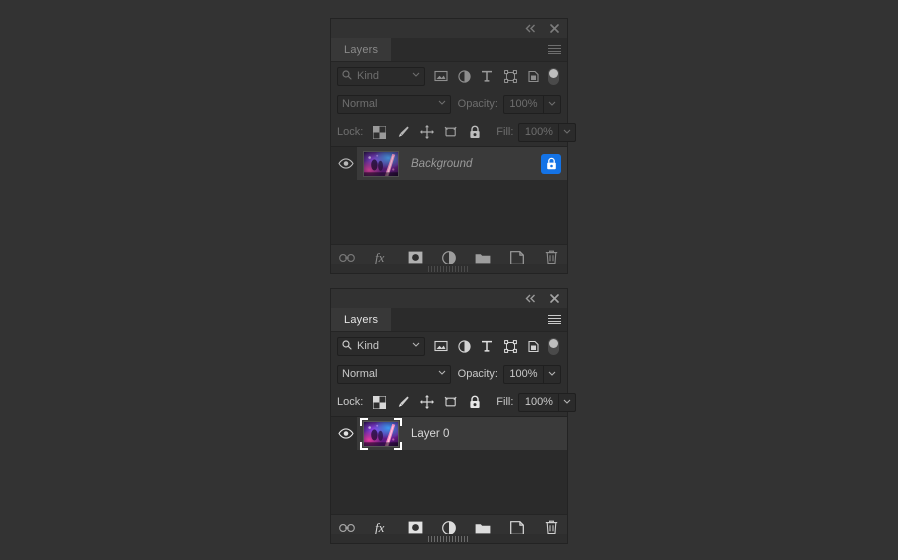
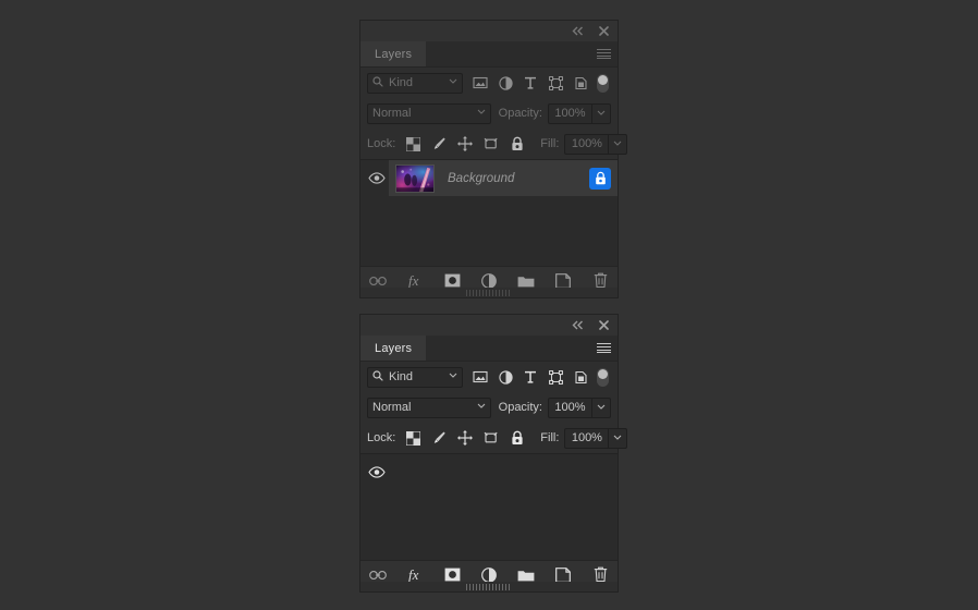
  Layers
  Kind
  Normal
  Opacity:
  100%
  Lock:
  Fill:
  100%
  Background
  fx
  Layers
  Kind
  Normal
  Opacity:
  100%
  Lock:
  Fill:
  100%
- Layer 0
  fx
